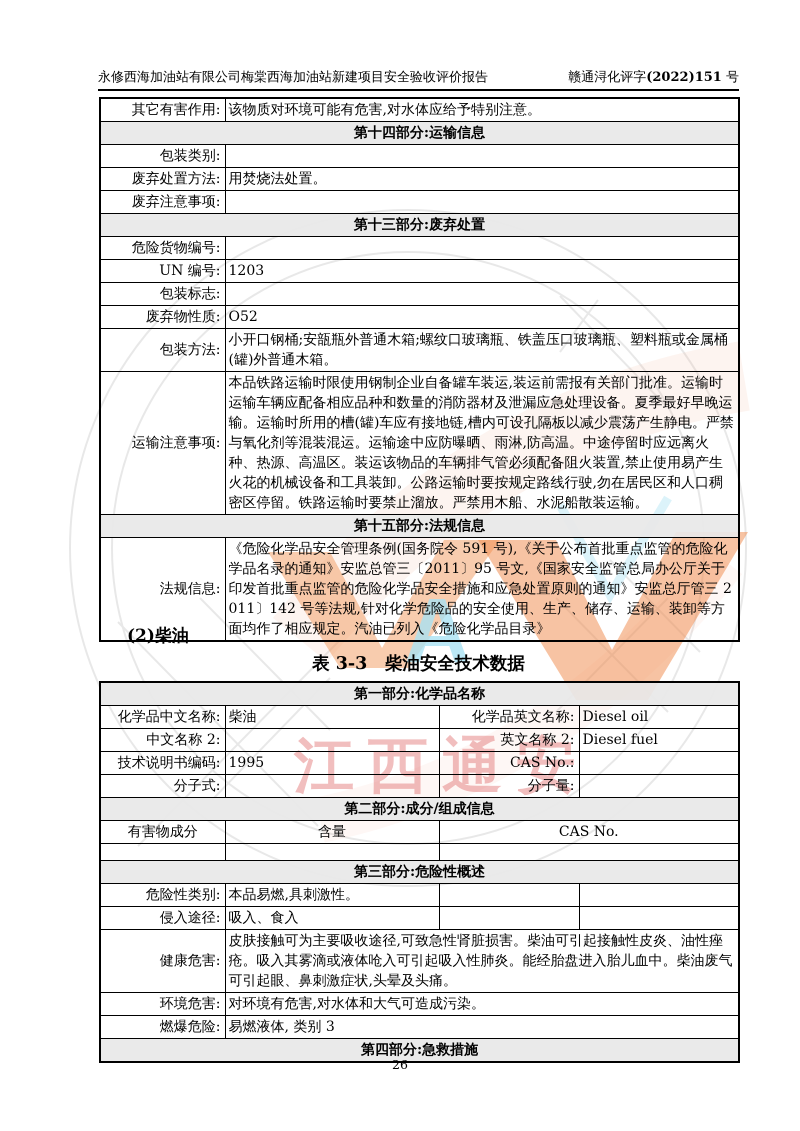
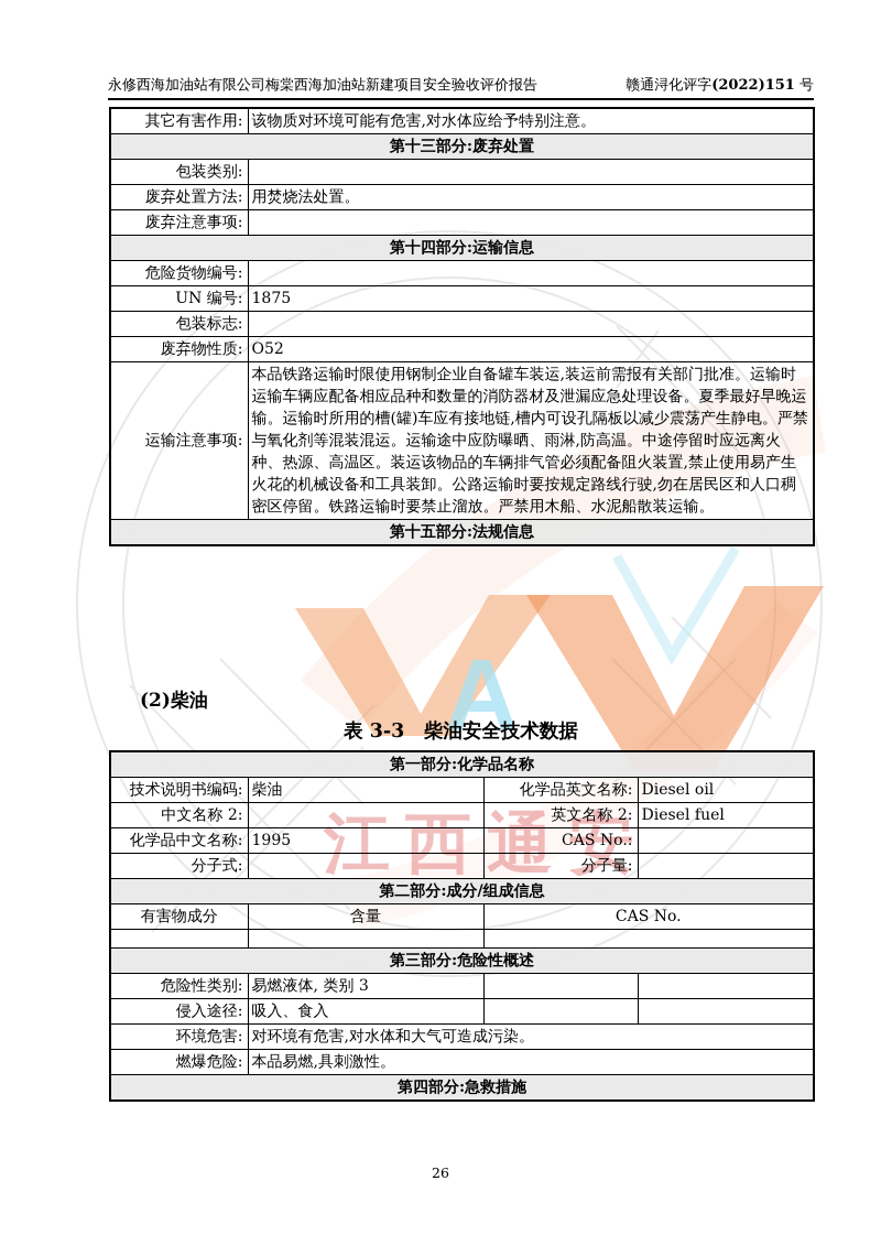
  A
  江西通安
  永修西海加油站有限公司梅棠西海加油站新建项目安全验收评价报告
  赣通浔化评字(2022)151 号
  其它有害作用:	该物质对环境可能有危害,对水体应给予特别注意。
- 第十四部分:运输信息
+ 第十三部分:废弃处置
  包装类别:
  废弃处置方法:	用焚烧法处置。
  废弃注意事项:
- 第十三部分:废弃处置
+ 第十四部分:运输信息
  危险货物编号:
- UN 编号:	1203
+ UN 编号:	1875
  包装标志:
  废弃物性质:	O52
- 包装方法:	小开口钢桶;安瓿瓶外普通木箱;螺纹口玻璃瓶、铁盖压口玻璃瓶、塑料瓶或金属桶(罐)外普通木箱。
  运输注意事项:	本品铁路运输时限使用钢制企业自备罐车装运,装运前需报有关部门批准。运输时运输车辆应配备相应品种和数量的消防器材及泄漏应急处理设备。夏季最好早晚运输。运输时所用的槽(罐)车应有接地链,槽内可设孔隔板以减少震荡产生静电。严禁与氧化剂等混装混运。运输途中应防曝晒、雨淋,防高温。中途停留时应远离火种、热源、高温区。装运该物品的车辆排气管必须配备阻火装置,禁止使用易产生火花的机械设备和工具装卸。公路运输时要按规定路线行驶,勿在居民区和人口稠密区停留。铁路运输时要禁止溜放。严禁用木船、水泥船散装运输。
  第十五部分:法规信息
- 法规信息:	《危险化学品安全管理条例(国务院令 591 号),《关于公布首批重点监管的危险化学品名录的通知》安监总管三〔2011〕95 号文,《国家安全监管总局办公厅关于印发首批重点监管的危险化学品安全措施和应急处置原则的通知》安监总厅管三 2011〕142 号等法规,针对化学危险品的安全使用、生产、储存、运输、装卸等方面均作了相应规定。汽油已列入《危险化学品目录》
  (2)柴油
  表 3-3 柴油安全技术数据
  第一部分:化学品名称
- 化学品中文名称:	柴油	化学品英文名称:	Diesel oil
+ 技术说明书编码:	柴油	化学品英文名称:	Diesel oil
  中文名称 2:		英文名称 2:	Diesel fuel
- 技术说明书编码:	1995	CAS No.:
+ 化学品中文名称:	1995	CAS No.:
  分子式:		分子量:
  第二部分:成分/组成信息
  有害物成分	含量	CAS No.
  第三部分:危险性概述
- 危险性类别:	本品易燃,具刺激性。
+ 危险性类别:	易燃液体, 类别 3
  侵入途径:	吸入、食入
- 健康危害:	皮肤接触可为主要吸收途径,可致急性肾脏损害。柴油可引起接触性皮炎、油性痤疮。吸入其雾滴或液体呛入可引起吸入性肺炎。能经胎盘进入胎儿血中。柴油废气可引起眼、鼻刺激症状,头晕及头痛。
  环境危害:	对环境有危害,对水体和大气可造成污染。
- 燃爆危险:	易燃液体, 类别 3
+ 燃爆危险:	本品易燃,具刺激性。
  第四部分:急救措施
  26
